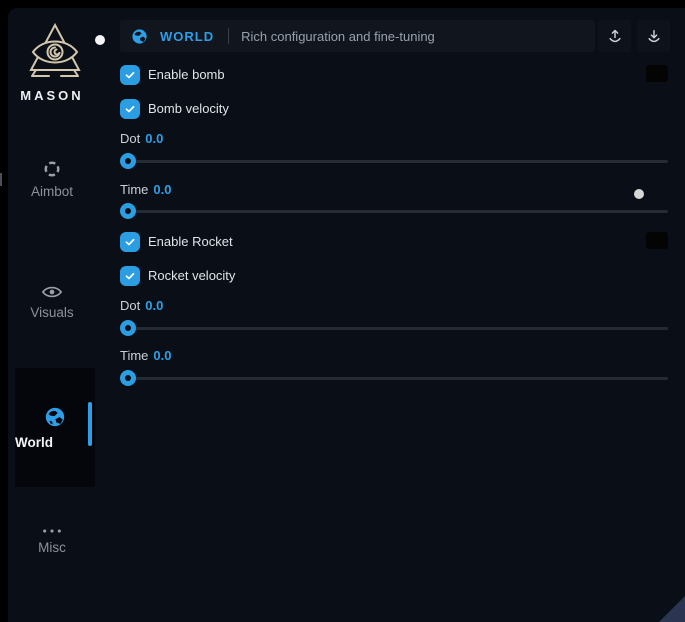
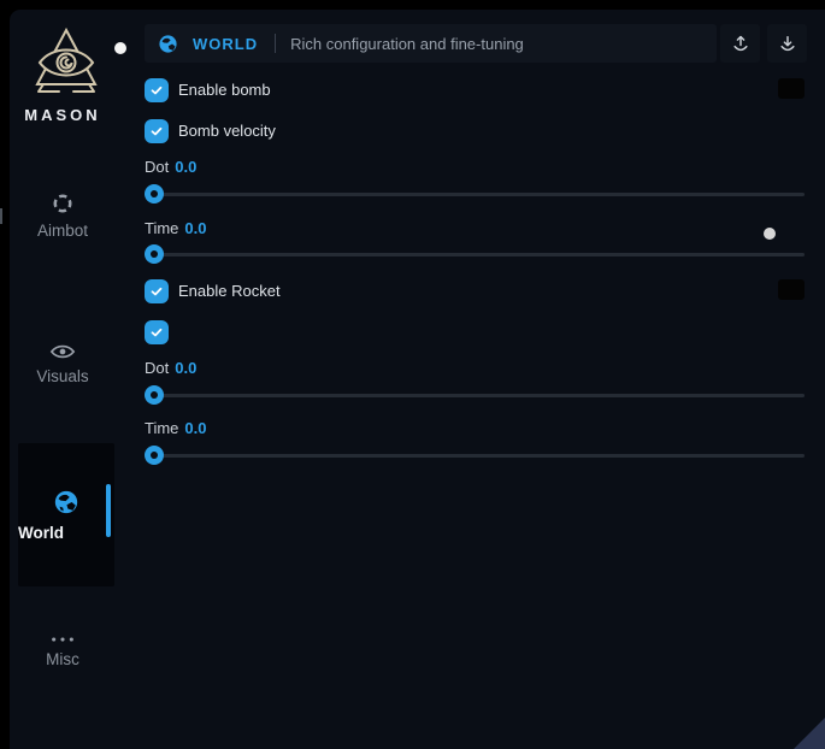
  MASON
  Aimbot
  Visuals
  World
  Misc
  WORLD
  Rich configuration and fine-tuning
  Enable bomb
  Bomb velocity
  Dot 0.0
  Time 0.0
  Enable Rocket
- Rocket velocity
  Dot 0.0
  Time 0.0
